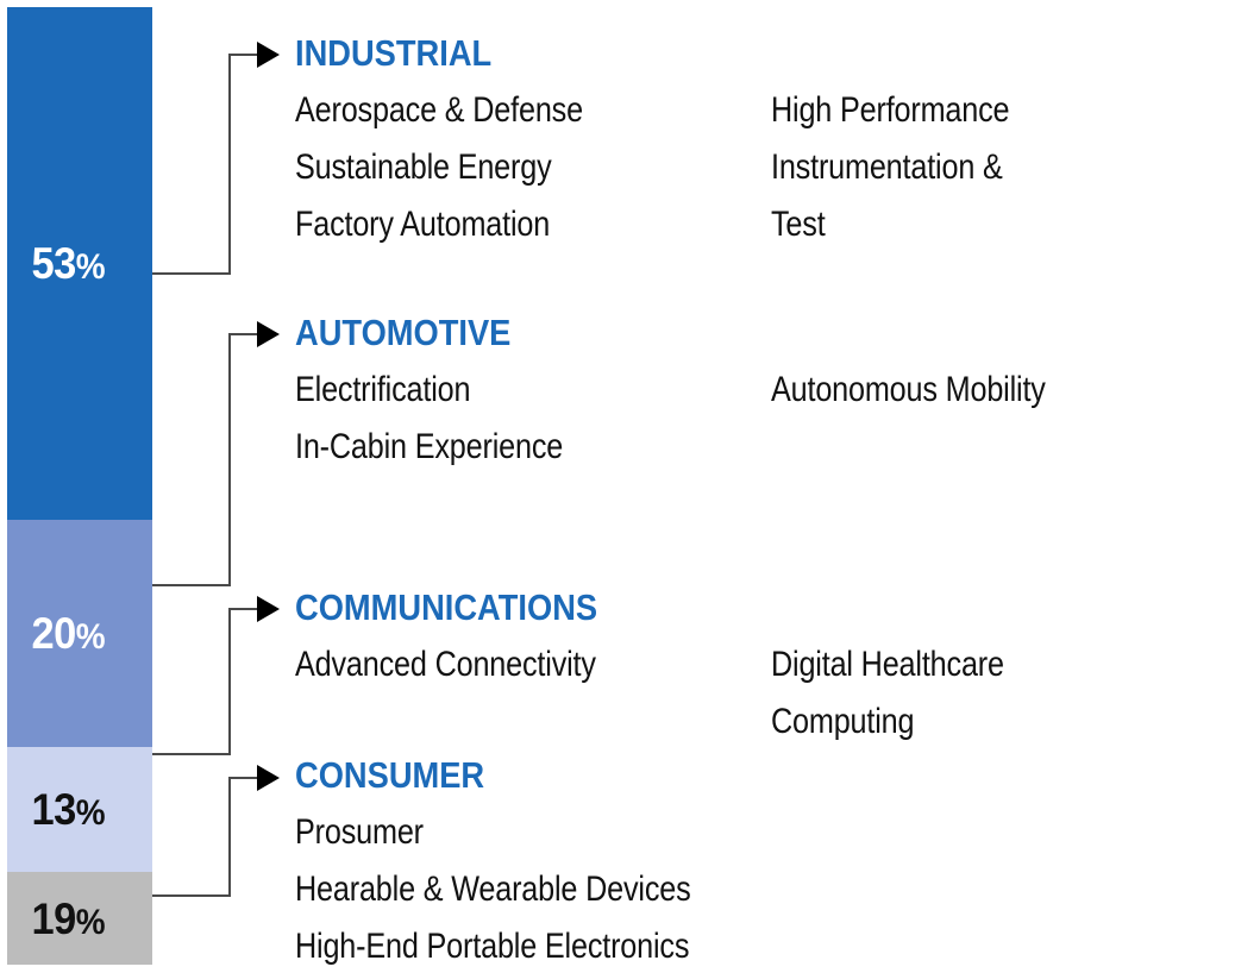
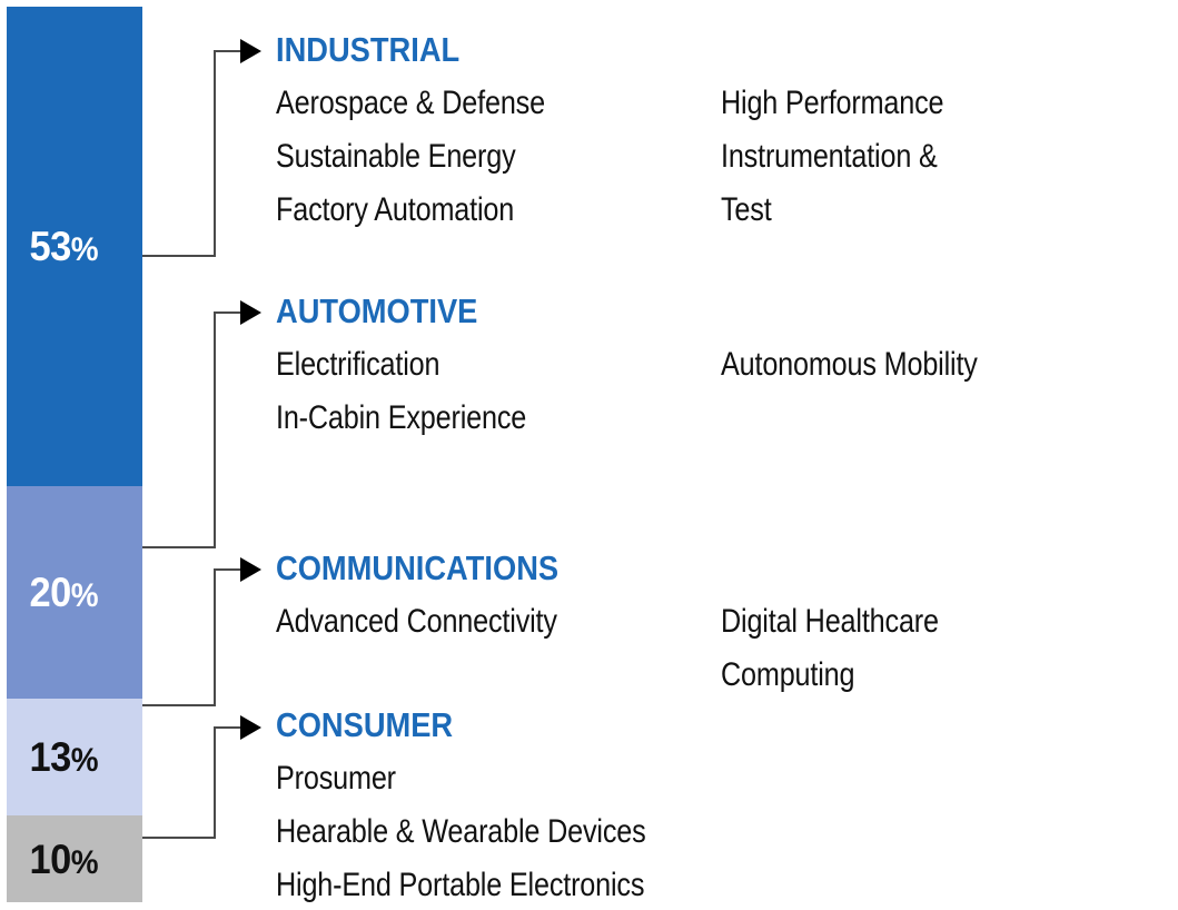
  53%
  20%
  13%
- 19%
+ 10%
  INDUSTRIAL
  Aerospace & Defense
  Sustainable Energy
  Factory Automation
  High Performance
  Instrumentation &
  Test
  AUTOMOTIVE
  Electrification
  In-Cabin Experience
  Autonomous Mobility
  COMMUNICATIONS
  Advanced Connectivity
  Digital Healthcare
  Computing
  CONSUMER
  Prosumer
  Hearable & Wearable Devices
  High-End Portable Electronics
